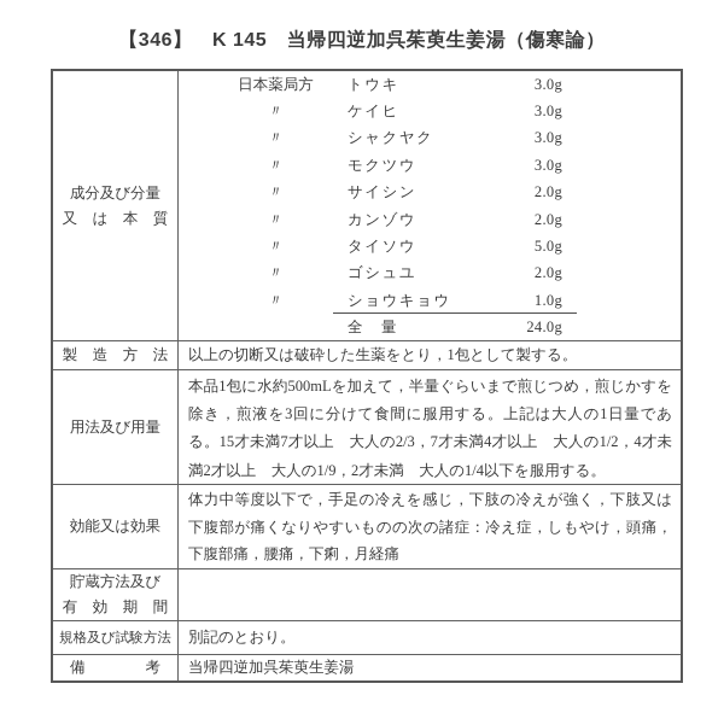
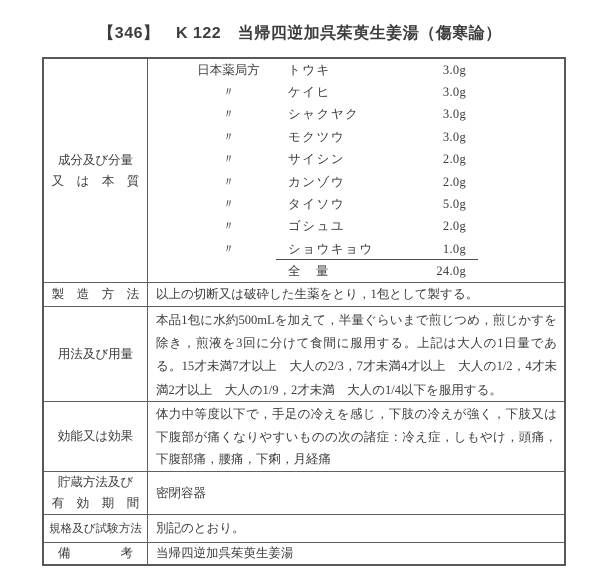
- 【346】 K 145 当帰四逆加呉茱萸生姜湯（傷寒論）
+ 【346】 K 122 当帰四逆加呉茱萸生姜湯（傷寒論）
  成分及び分量
  又 は 本 質
  日本薬局方
  トウキ
  3.0g
  〃
  ケイヒ
  3.0g
  〃
  シャクヤク
  3.0g
  〃
  モクツウ
  3.0g
  〃
  サイシン
  2.0g
  〃
  カンゾウ
  2.0g
  〃
  タイソウ
  5.0g
  〃
  ゴシュユ
  2.0g
  〃
  ショウキョウ
  1.0g
  全 量
  24.0g
  製 造 方 法
  以上の切断又は破砕した生薬をとり，1包として製する。
  用法及び用量
  本品1包に水約500mLを加えて，半量ぐらいまで煎じつめ，煎じかすを除き，煎液を3回に分けて食間に服用する。上記は大人の1日量である。15才未満7才以上 大人の2/3，7才未満4才以上 大人の1/2，4才未満2才以上 大人の1/9，2才未満 大人の1/4以下を服用する。
  効能又は効果
  体力中等度以下で，手足の冷えを感じ，下肢の冷えが強く，下肢又は下腹部が痛くなりやすいものの次の諸症：冷え症，しもやけ，頭痛，下腹部痛，腰痛，下痢，月経痛
  貯蔵方法及び
  有 効 期 間
+ 密閉容器
  規格及び試験方法
  別記のとおり。
  備 考
  当帰四逆加呉茱萸生姜湯
